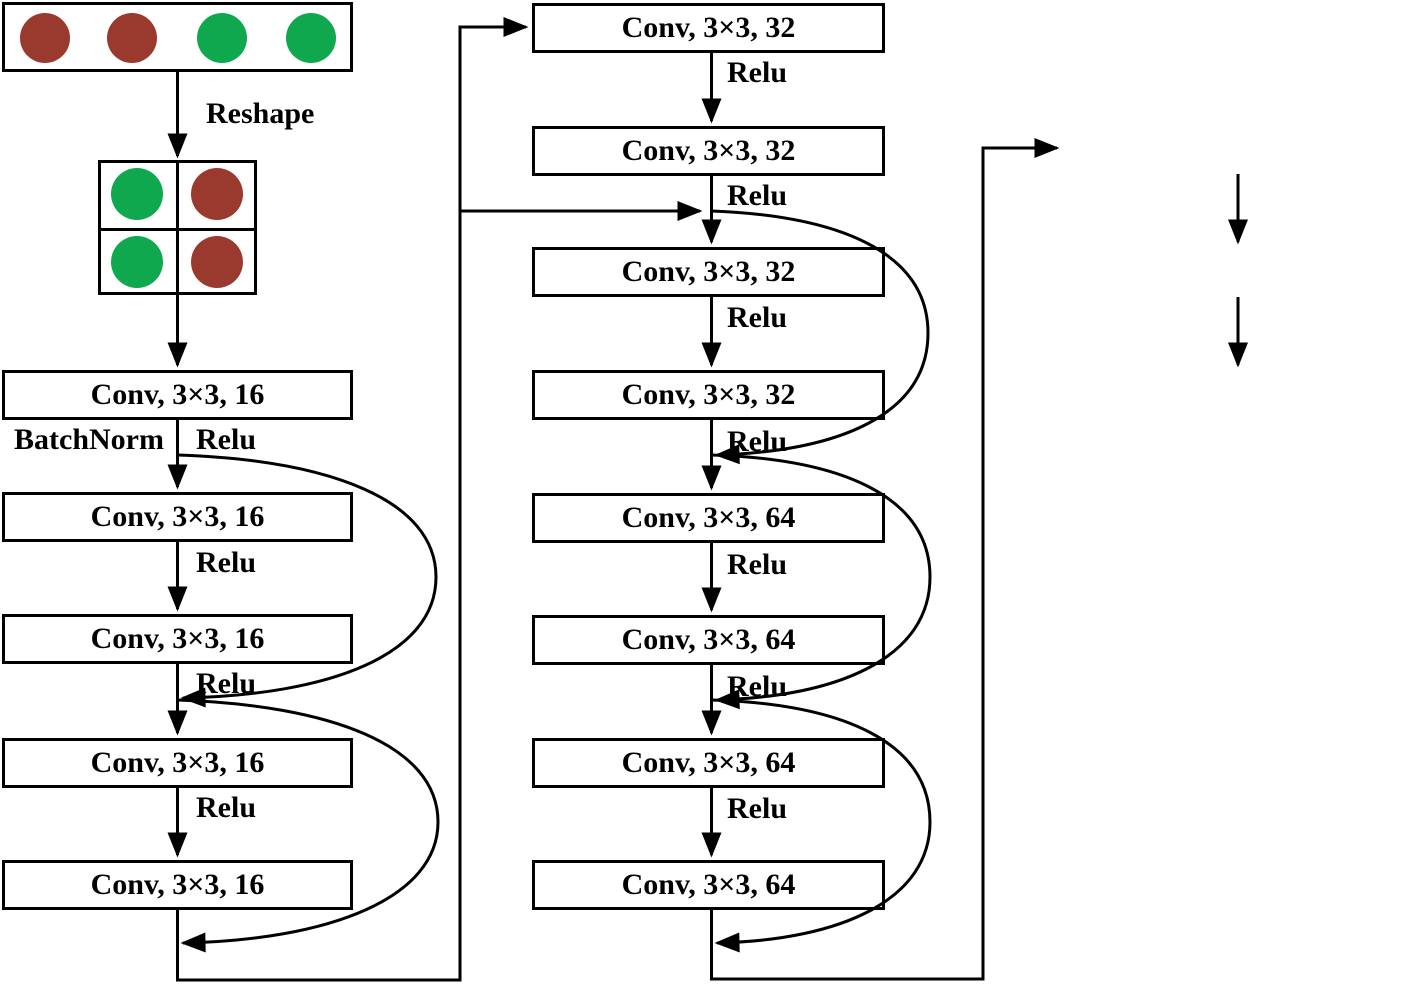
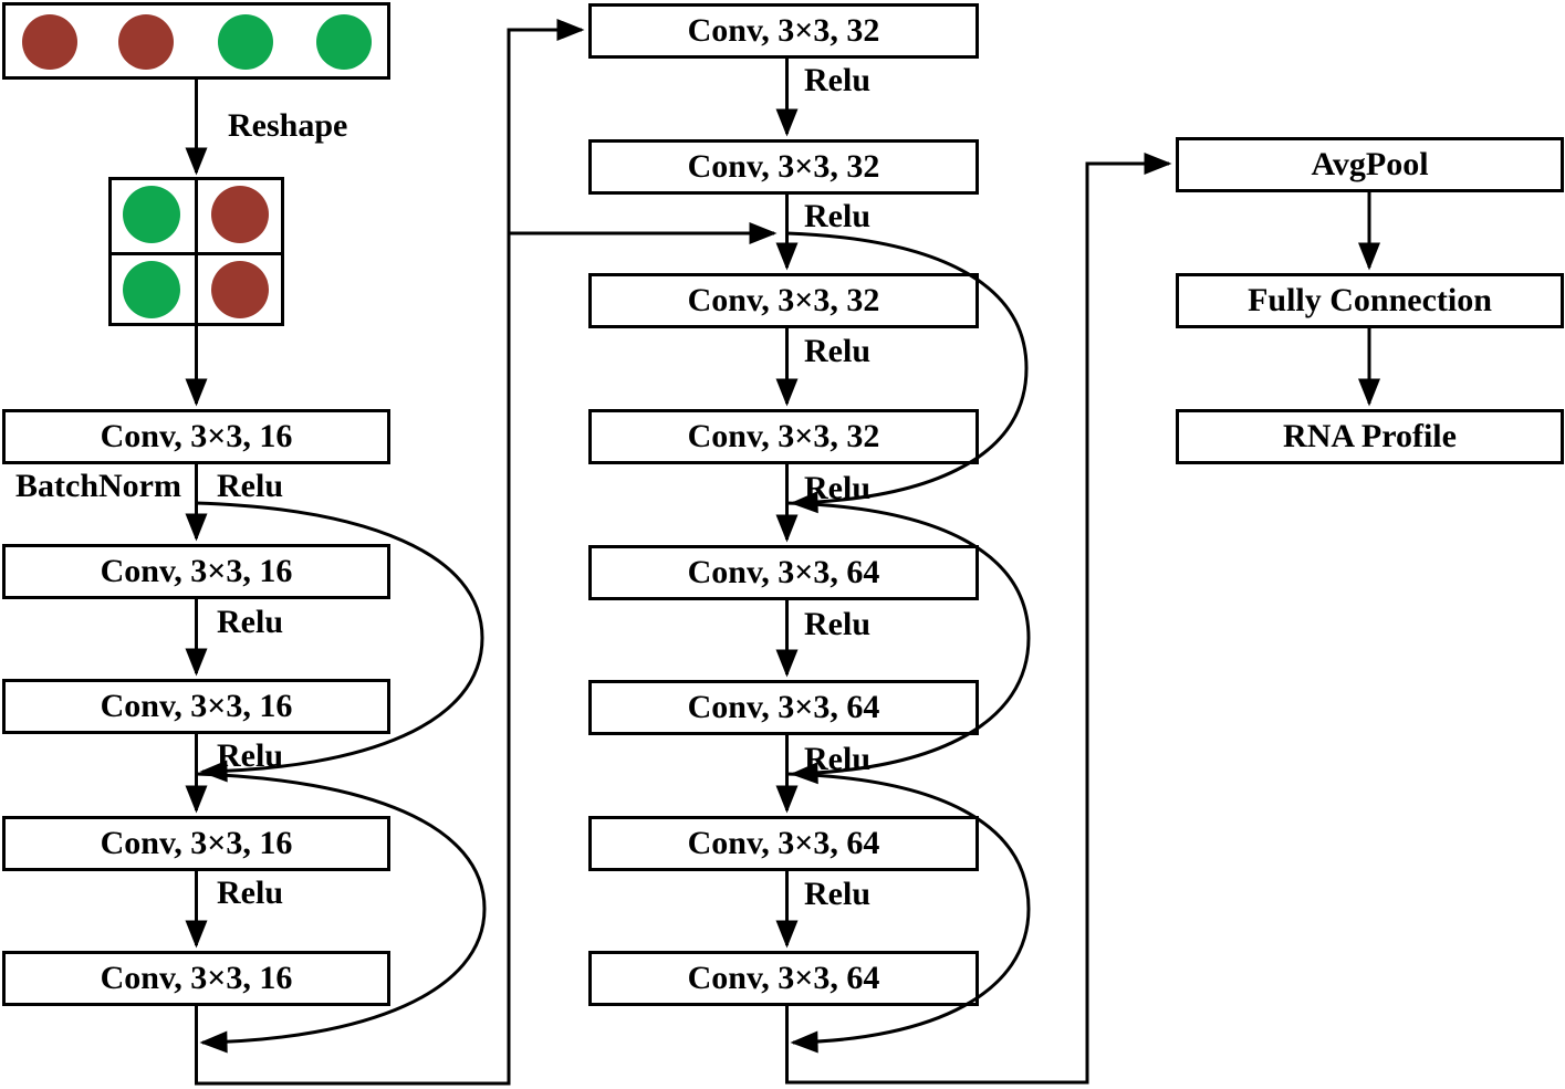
  Reshape
  Conv, 3×3, 16
  Conv, 3×3, 16
  Conv, 3×3, 16
  Conv, 3×3, 16
  Conv, 3×3, 16
  BatchNorm
  Relu
  Relu
  Relu
  Relu
  Conv, 3×3, 32
  Conv, 3×3, 32
  Conv, 3×3, 32
  Conv, 3×3, 32
  Conv, 3×3, 64
  Conv, 3×3, 64
  Conv, 3×3, 64
  Conv, 3×3, 64
  Relu
  Relu
  Relu
  Relu
  Relu
  Relu
  Relu
+ AvgPool
+ Fully Connection
+ RNA Profile
